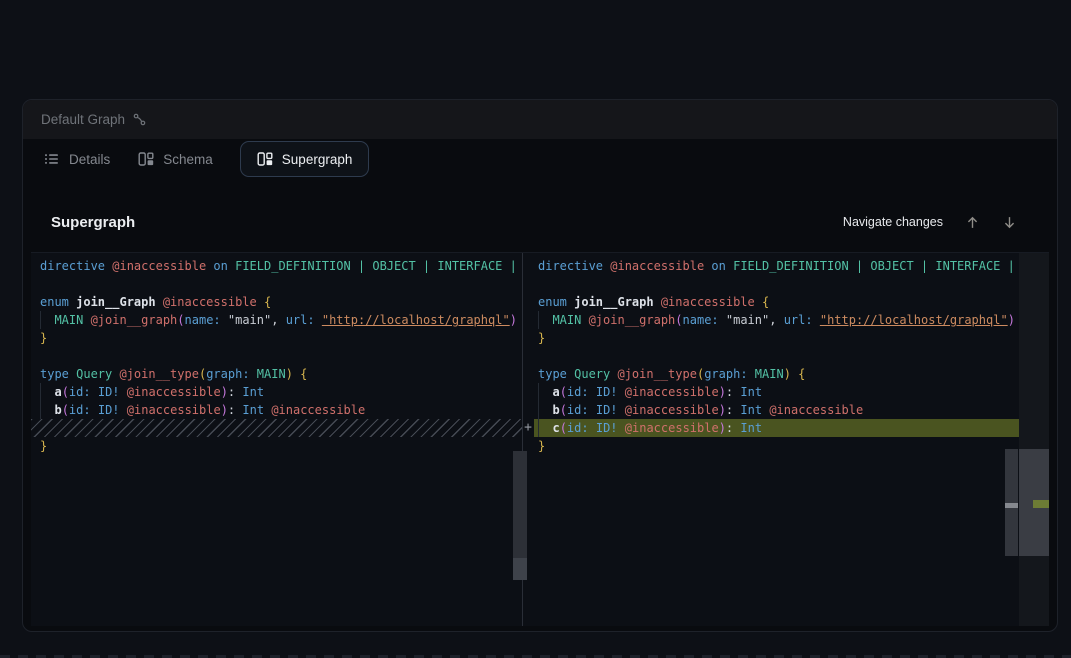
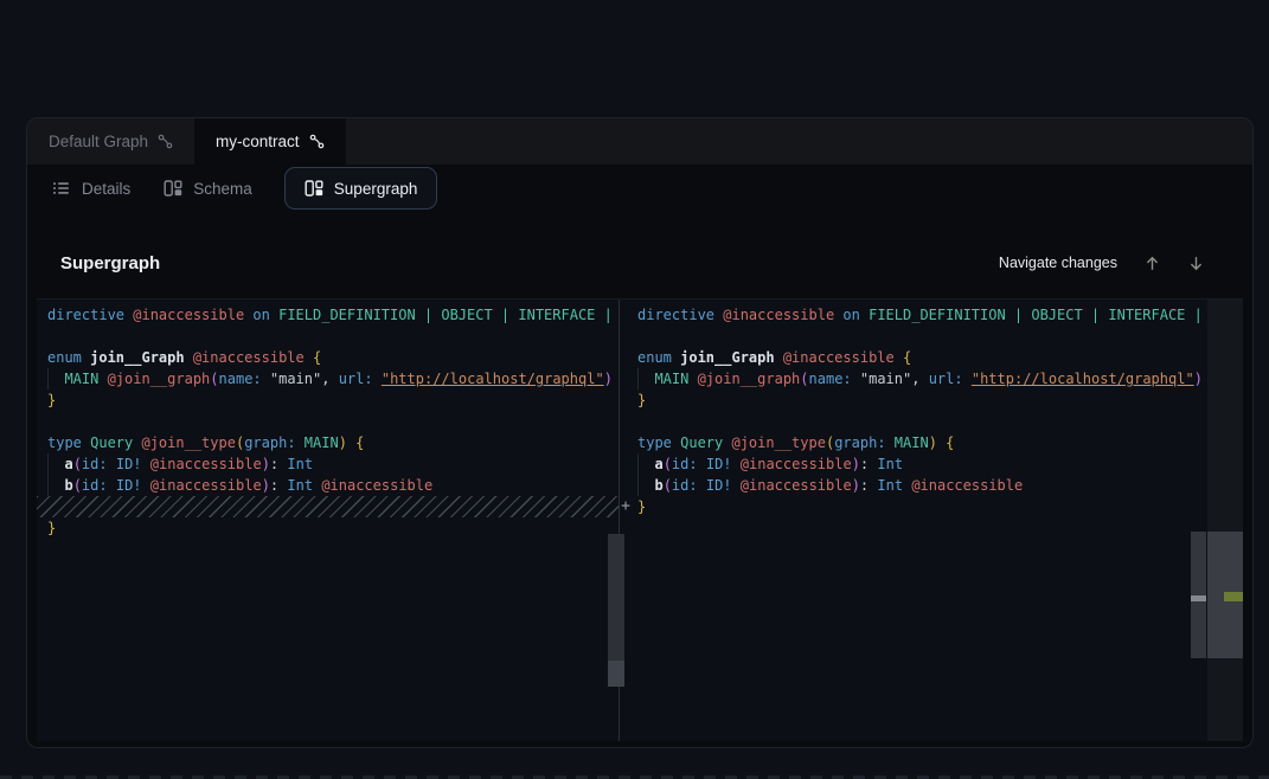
  Default Graph
+ my-contract
  Details
  Schema
  Supergraph
  Supergraph
  Navigate changes
  directive @inaccessible on FIELD_DEFINITION | OBJECT | INTERFACE |
  enum join__Graph @inaccessible {
  MAIN @join__graph(name: "main", url: "http://localhost/graphql")
  }
  type Query @join__type(graph: MAIN) {
  a(id: ID! @inaccessible): Int
  b(id: ID! @inaccessible): Int @inaccessible
  }
  directive @inaccessible on FIELD_DEFINITION | OBJECT | INTERFACE |
  enum join__Graph @inaccessible {
  MAIN @join__graph(name: "main", url: "http://localhost/graphql")
  }
  type Query @join__type(graph: MAIN) {
  a(id: ID! @inaccessible): Int
  b(id: ID! @inaccessible): Int @inaccessible
- c(id: ID! @inaccessible): Int
  }
  +
